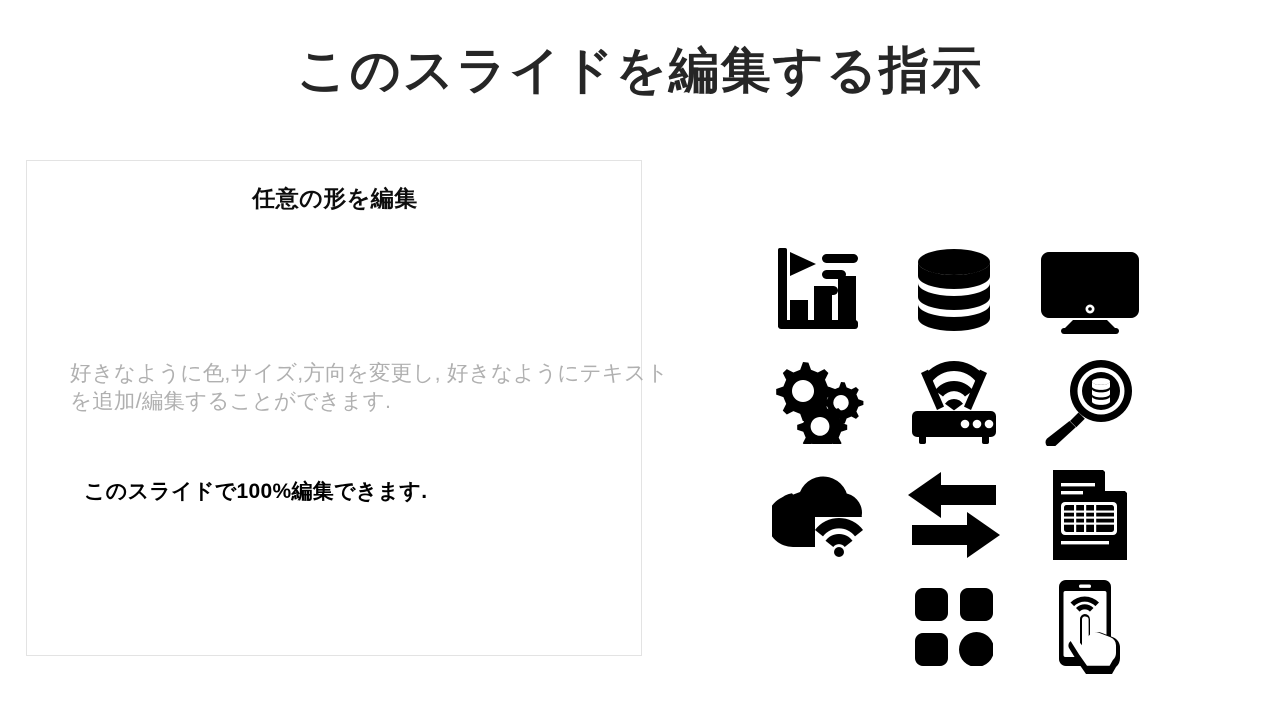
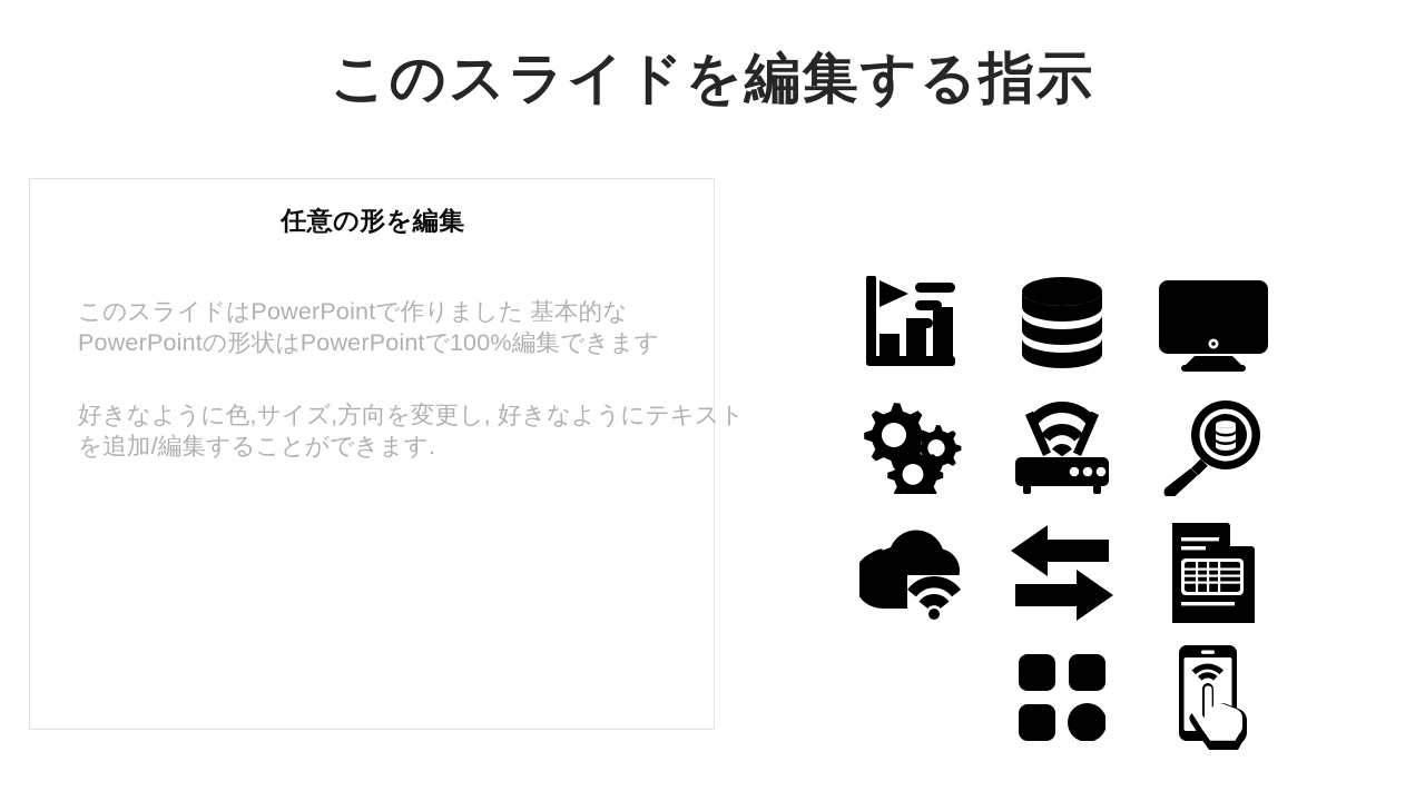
  このスライドを編集する指示
  任意の形を編集
+ このスライドはPowerPointで作りました 基本的なPowerPointの形状はPowerPointで100%編集できます
  好きなように色,サイズ,方向を変更し, 好きなようにテキストを追加/編集することができます.
- このスライドで100%編集できます.
